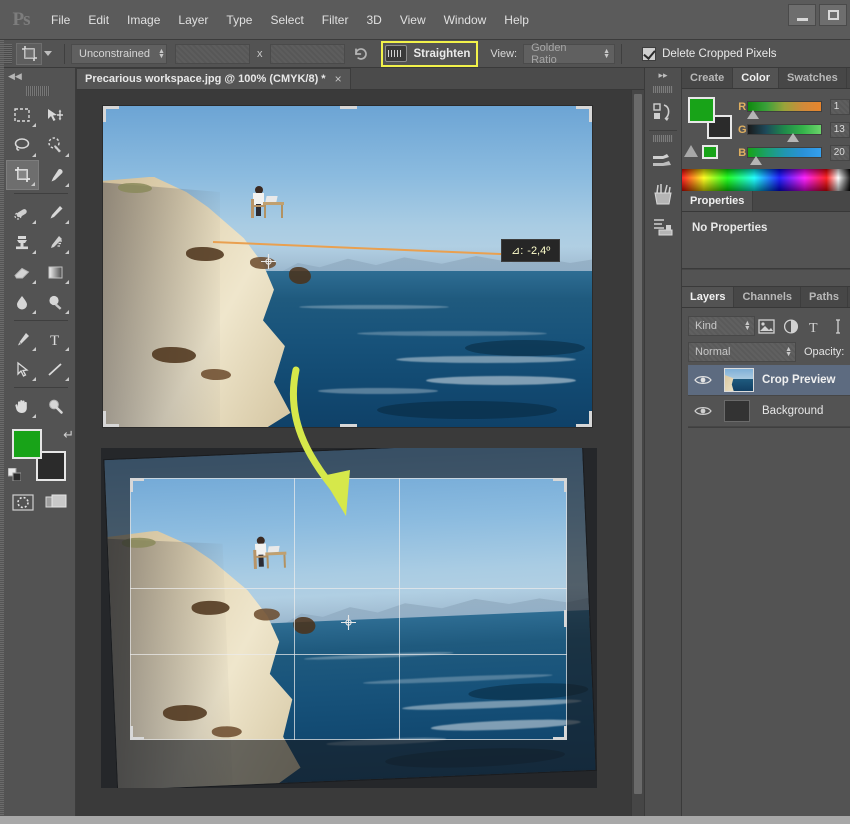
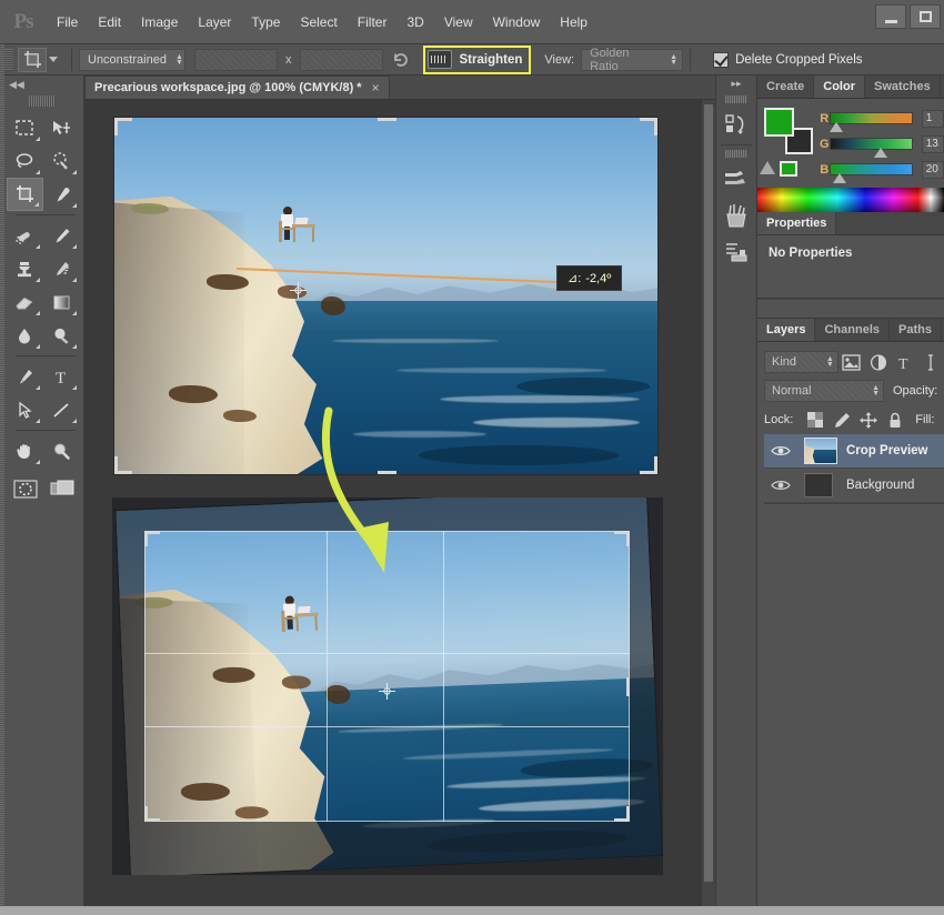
  Ps
  File
  Edit
  Image
  Layer
  Type
  Select
  Filter
  3D
  View
  Window
  Help
  Unconstrained
  x
  Straighten
  View:
  Golden Ratio
  Delete Cropped Pixels
  ◀◀
  T
- ↵
  Precarious workspace.jpg @ 100% (CMYK/8) *
  ×
  ⊿:
  -2,4º
  ▸▸
  Create
  Color
  Swatches
  R
  1
  G
  13
  B
  20
  Properties
  No Properties
  Layers
  Channels
  Paths
  Kind
  T
  Normal
  Opacity:
+ Lock:
+ Fill:
  Crop Preview
  Background
